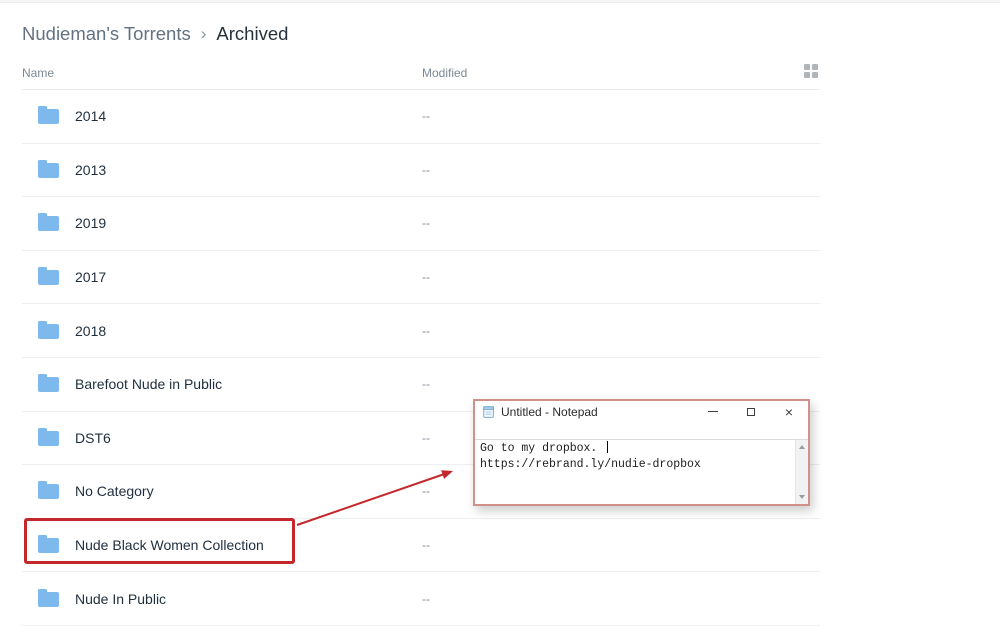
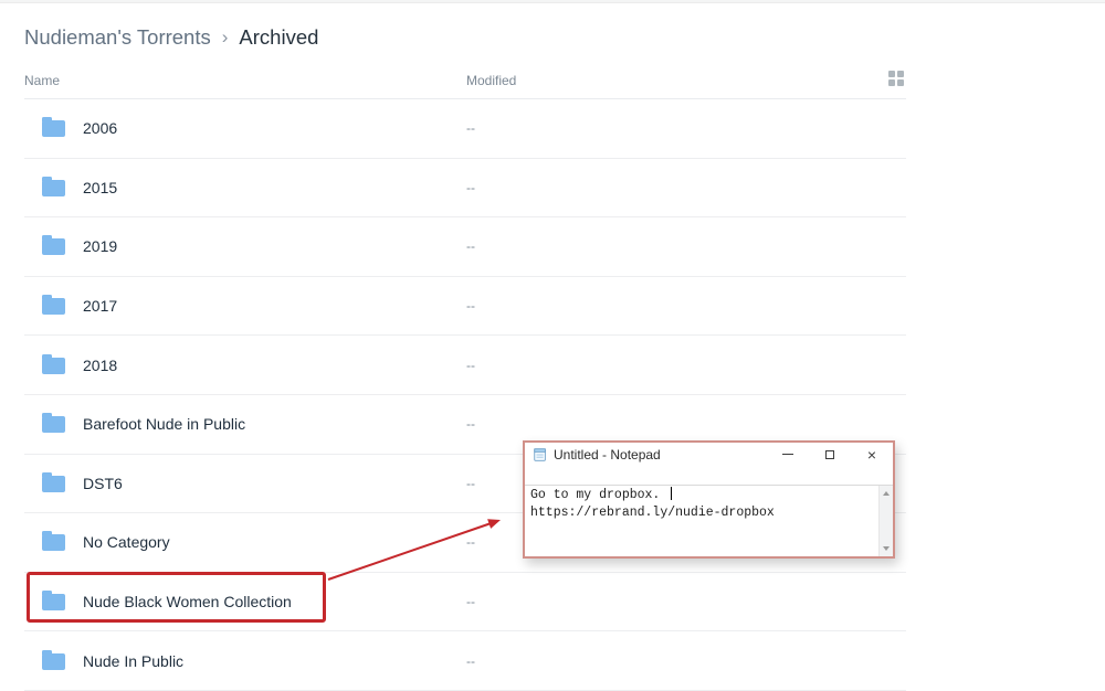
  Nudieman's Torrents
  ›
  Archived
  Name
  Modified
- 2014
+ 2006
  --
- 2013
+ 2015
  --
  2019
  --
  2017
  --
  2018
  --
  Barefoot Nude in Public
  --
  DST6
  --
  No Category
  --
  Nude Black Women Collection
  --
  Nude In Public
  --
  Untitled - Notepad
  ×
  Go to my dropbox.
  https://rebrand.ly/nudie-dropbox
